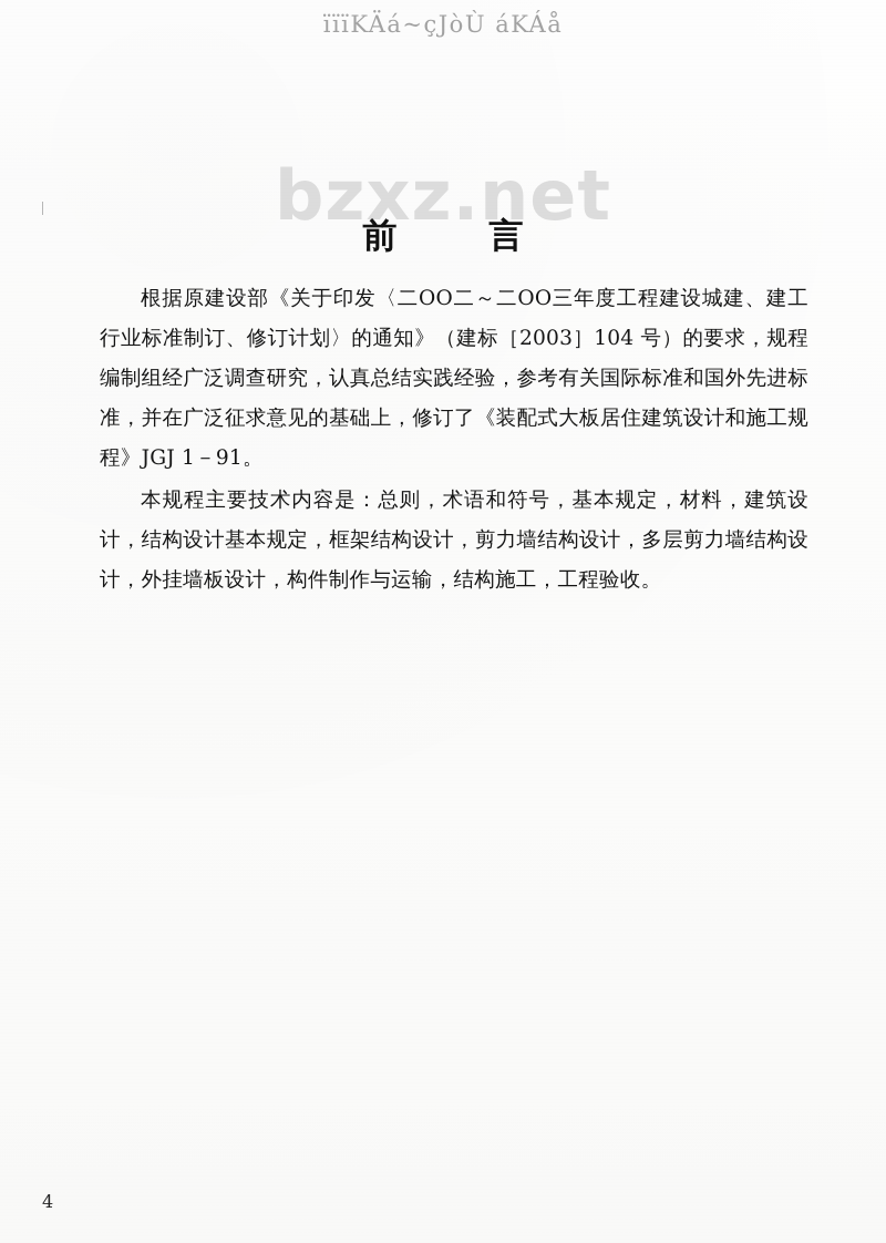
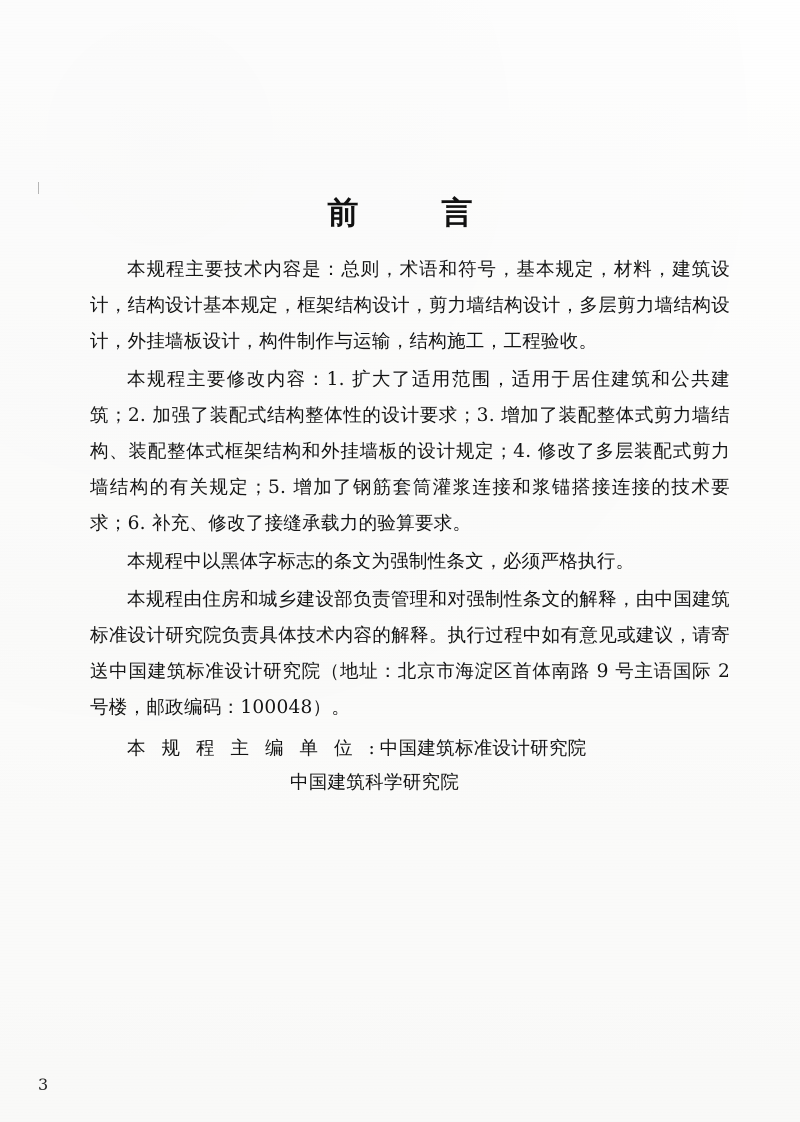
- ïïïKÄá~çJòÙ áKÁå
- bzxz.net
  前 言
- 根据原建设部《关于印发〈二OO二～二OO三年度工程建设城建、建工行业标准制订、修订计划〉的通知》（建标［2003］104 号）的要求，规程编制组经广泛调查研究，认真总结实践经验，参考有关国际标准和国外先进标准，并在广泛征求意见的基础上，修订了《装配式大板居住建筑设计和施工规程》JGJ 1－91。
  本规程主要技术内容是：总则，术语和符号，基本规定，材料，建筑设计，结构设计基本规定，框架结构设计，剪力墙结构设计，多层剪力墙结构设计，外挂墙板设计，构件制作与运输，结构施工，工程验收。
+ 本规程主要修改内容：1. 扩大了适用范围，适用于居住建筑和公共建筑；2. 加强了装配式结构整体性的设计要求；3. 增加了装配整体式剪力墙结构、装配整体式框架结构和外挂墙板的设计规定；4. 修改了多层装配式剪力墙结构的有关规定；5. 增加了钢筋套筒灌浆连接和浆锚搭接连接的技术要求；6. 补充、修改了接缝承载力的验算要求。
+ 本规程中以黑体字标志的条文为强制性条文，必须严格执行。
+ 本规程由住房和城乡建设部负责管理和对强制性条文的解释，由中国建筑标准设计研究院负责具体技术内容的解释。执行过程中如有意见或建议，请寄送中国建筑标准设计研究院（地址：北京市海淀区首体南路 9 号主语国际 2 号楼，邮政编码：100048）。
+ 本 规 程 主 编 单 位 :中国建筑标准设计研究院
+ 中国建筑科学研究院
- 4
+ 3
